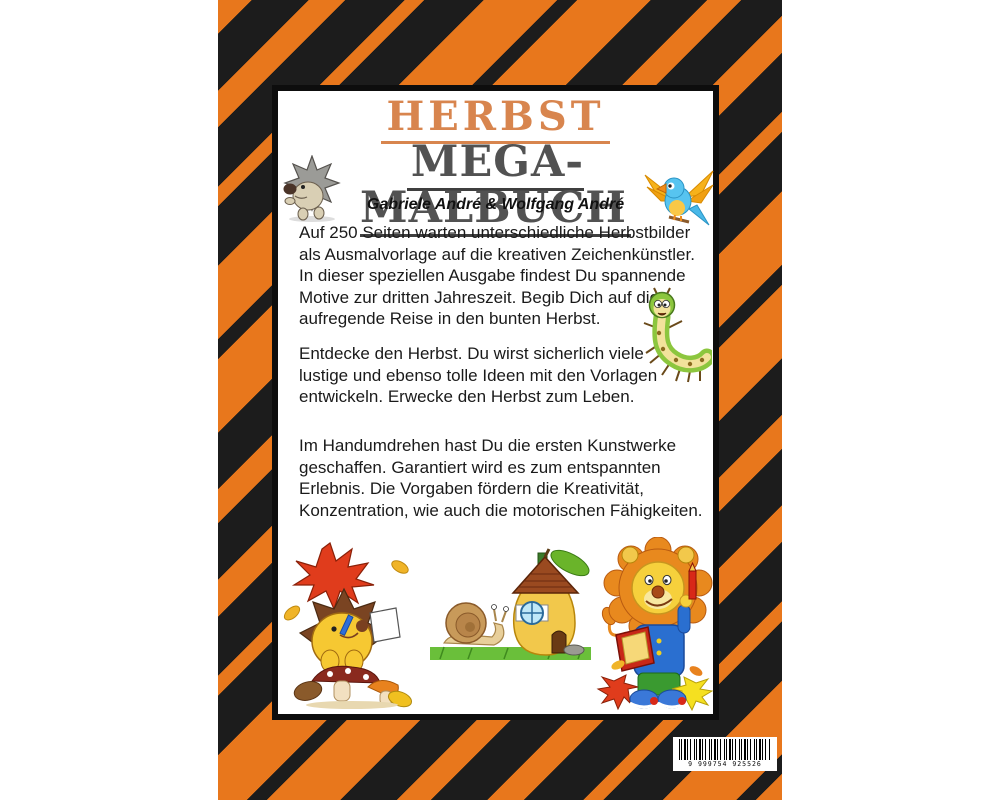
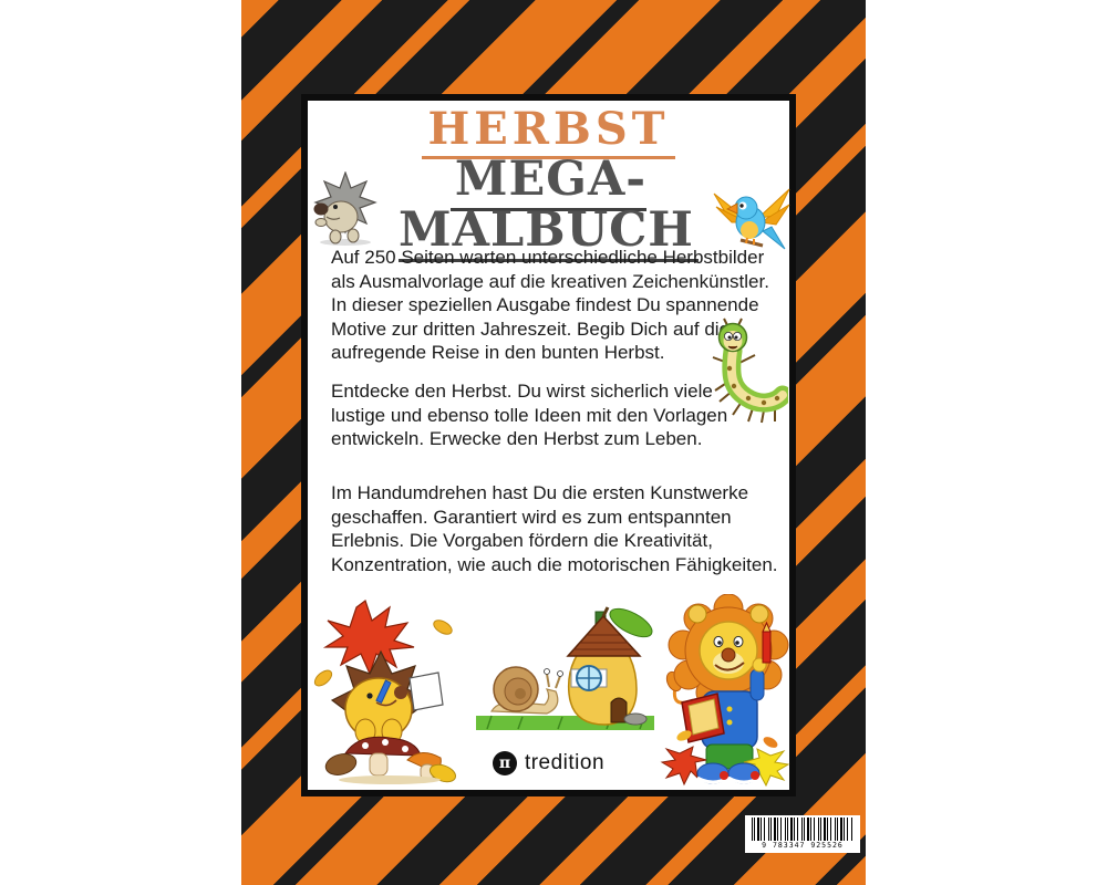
  HERBST
  MEGA-MALBUCH
- Gabriele André & Wolfgang André
  Auf 250 Seiten warten unterschiedliche Herbstbilder
  als Ausmalvorlage auf die kreativen Zeichenkünstler.
  In dieser speziellen Ausgabe findest Du spannende
  Motive zur dritten Jahreszeit. Begib Dich auf di
  aufregende Reise in den bunten Herbst.
  Entdecke den Herbst. Du wirst sicherlich viele
  lustige und ebenso tolle Ideen mit den Vorlagen
  entwickeln. Erwecke den Herbst zum Leben.
  Im Handumdrehen hast Du die ersten Kunstwerke
  geschaffen. Garantiert wird es zum entspannten
  Erlebnis. Die Vorgaben fördern die Kreativität,
  Konzentration, wie auch die motorischen Fähigkeiten.
+ π
+ tredition
- 9 999754 925526
+ 9 783347 925526
